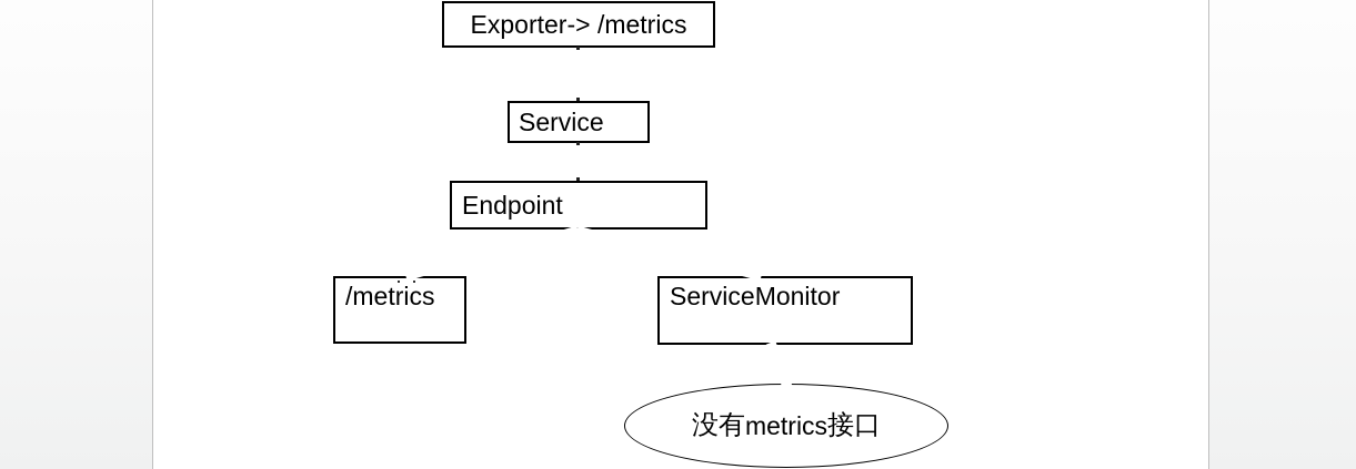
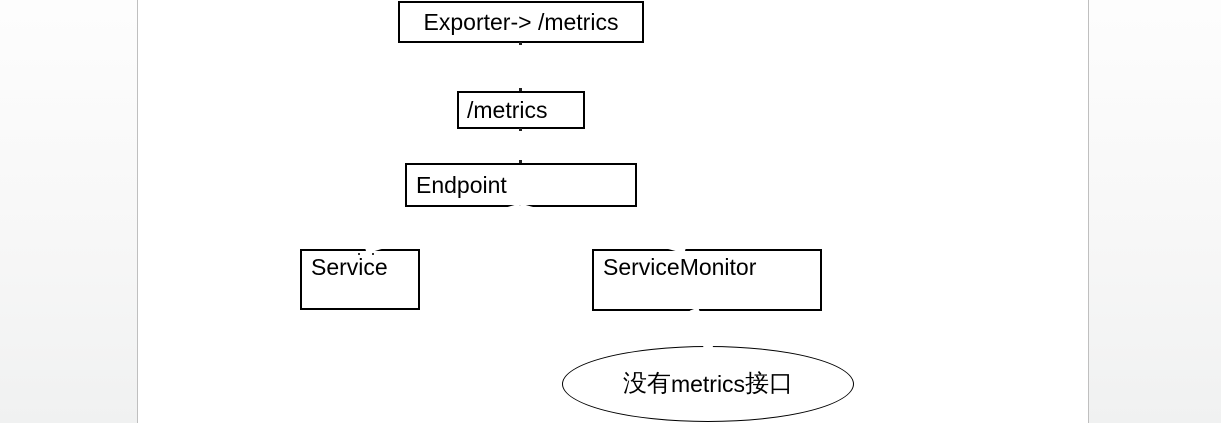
  Exporter-> /metrics
- Service
+ /metrics
  Endpoint
- /metrics
+ Service
  ServiceMonitor
  没有
  metrics
  接口
